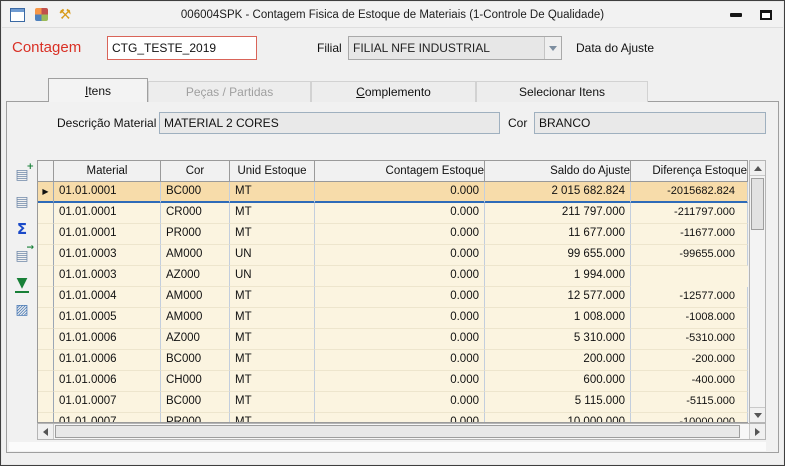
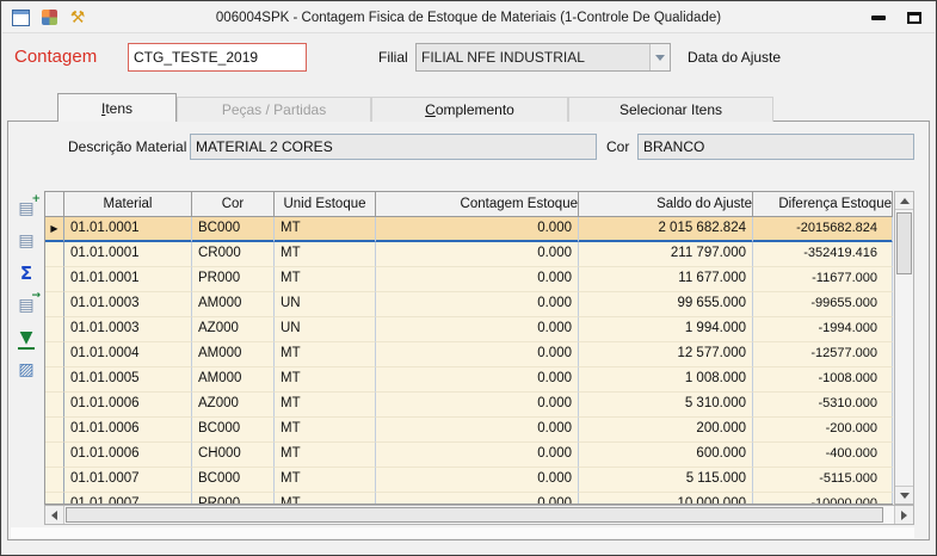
  ⚒
  006004SPK - Contagem Fisica de Estoque de Materiais (1-Controle De Qualidade)
  Contagem
  CTG_TESTE_2019
  Filial
  FILIAL NFE INDUSTRIAL
  Data do Ajuste
  Itens
  Peças / Partidas
  Complemento
  Selecionar Itens
  Descrição Material
  MATERIAL 2 CORES
  Cor
  BRANCO
  ▤
  +
  ▤
  Σ
  ▤
  →
  ▼
  ▨
  Material
  Cor
  Unid Estoque
  Contagem Estoque
  Saldo do Ajuste
  Diferença Estoque
  ▶
  01.01.0001
  BC000
  MT
  0.000
  2 015 682.824
  -2015682.824
  01.01.0001
  CR000
  MT
  0.000
  211 797.000
- -211797.000
+ -352419.416
  01.01.0001
  PR000
  MT
  0.000
  11 677.000
  -11677.000
  01.01.0003
  AM000
  UN
  0.000
  99 655.000
  -99655.000
  01.01.0003
  AZ000
  UN
  0.000
  1 994.000
+ -1994.000
  01.01.0004
  AM000
  MT
  0.000
  12 577.000
  -12577.000
  01.01.0005
  AM000
  MT
  0.000
  1 008.000
  -1008.000
  01.01.0006
  AZ000
  MT
  0.000
  5 310.000
  -5310.000
  01.01.0006
  BC000
  MT
  0.000
  200.000
  -200.000
  01.01.0006
  CH000
  MT
  0.000
  600.000
  -400.000
  01.01.0007
  BC000
  MT
  0.000
  5 115.000
  -5115.000
